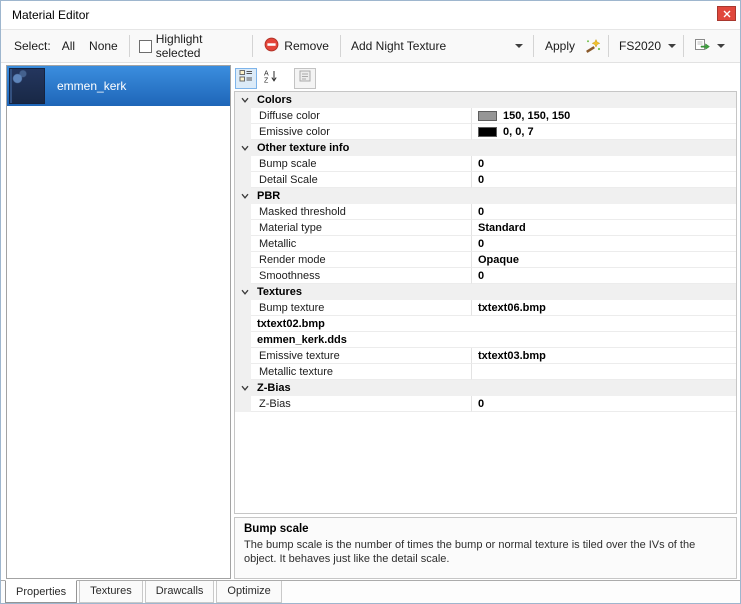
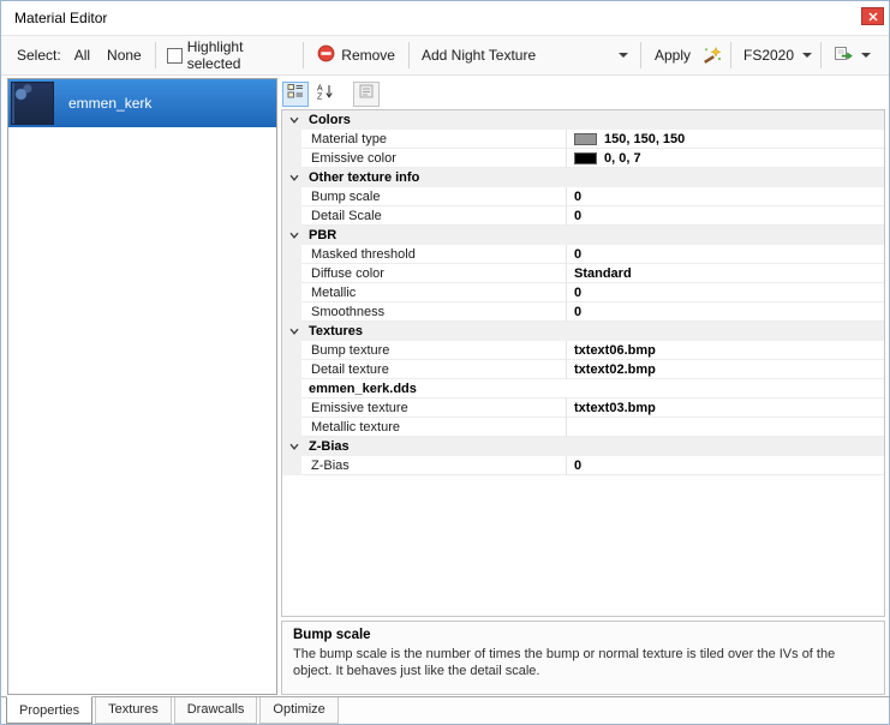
  Material Editor
  Select:
  All
  None
  Highlight selected
  Remove
  Add Night Texture
  Apply
  FS2020
  emmen_kerk
  Colors
- Diffuse color
+ Material type
  150, 150, 150
  Emissive color
  0, 0, 7
  Other texture info
  Bump scale
  0
  Detail Scale
  0
  PBR
  Masked threshold
  0
- Material type
+ Diffuse color
  Standard
  Metallic
  0
- Render mode
- Opaque
  Smoothness
  0
  Textures
  Bump texture
  txtext06.bmp
+ Detail texture
  txtext02.bmp
  emmen_kerk.dds
  Emissive texture
  txtext03.bmp
  Metallic texture
  Z-Bias
  Z-Bias
  0
  Bump scale
  The bump scale is the number of times the bump or normal texture is tiled over the IVs of the object. It behaves just like the detail scale.
  Properties
  Textures
  Drawcalls
  Optimize
